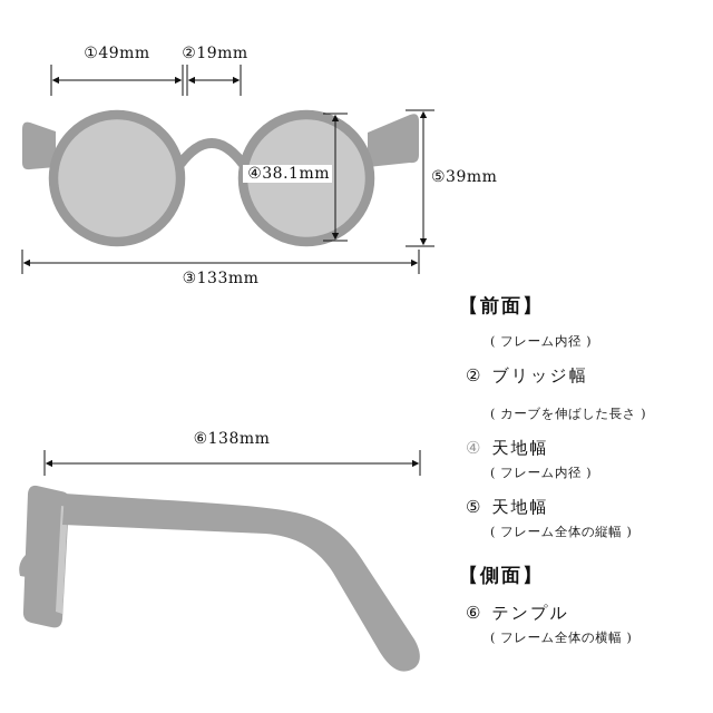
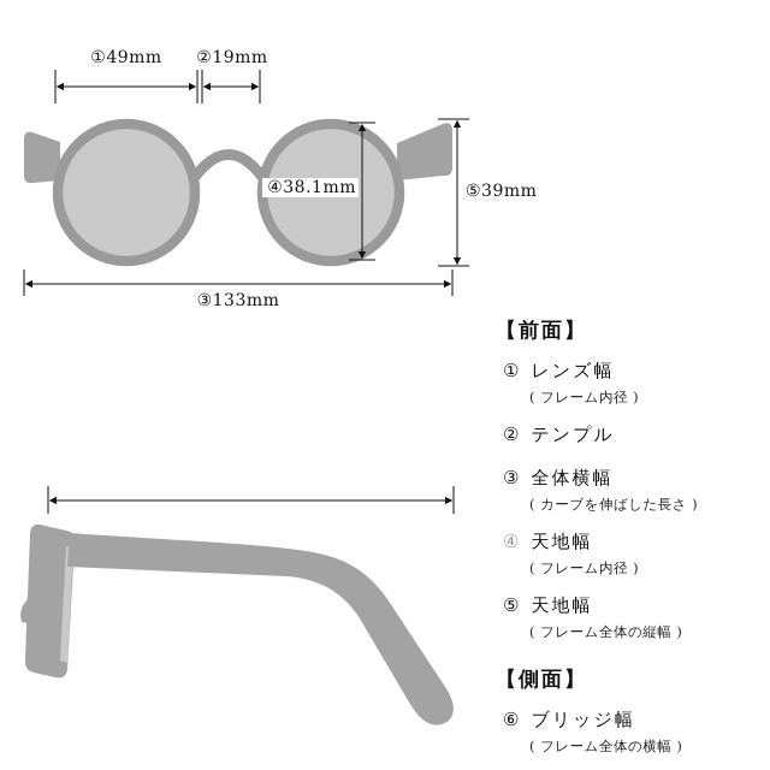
  ①49mm
  ②19mm
  ④38.1mm
  ⑤39mm
  ③133mm
- ⑥138mm
  【前面】
+ ①
+ レンズ幅
  ( フレーム内径 )
  ②
- ブリッジ幅
+ テンプル
+ ③
+ 全体横幅
  ( カーブを伸ばした長さ )
  ④
  天地幅
  ( フレーム内径 )
  ⑤
  天地幅
  ( フレーム全体の縦幅 )
  【側面】
  ⑥
- テンプル
+ ブリッジ幅
  ( フレーム全体の横幅 )
